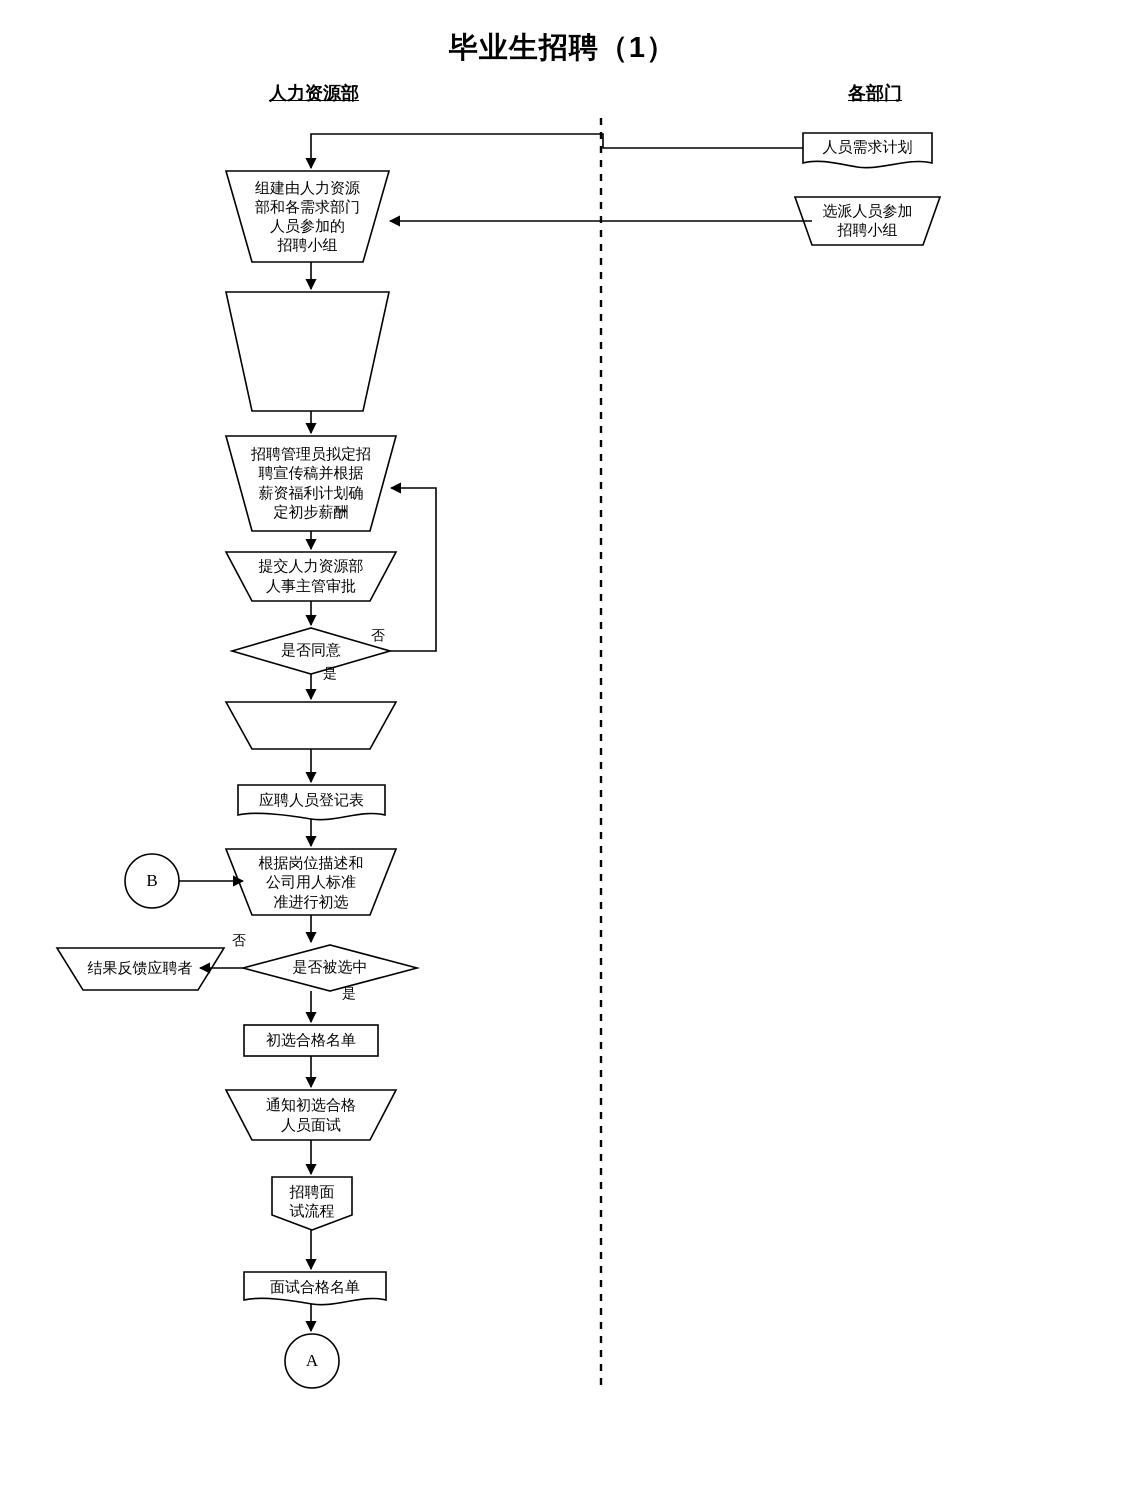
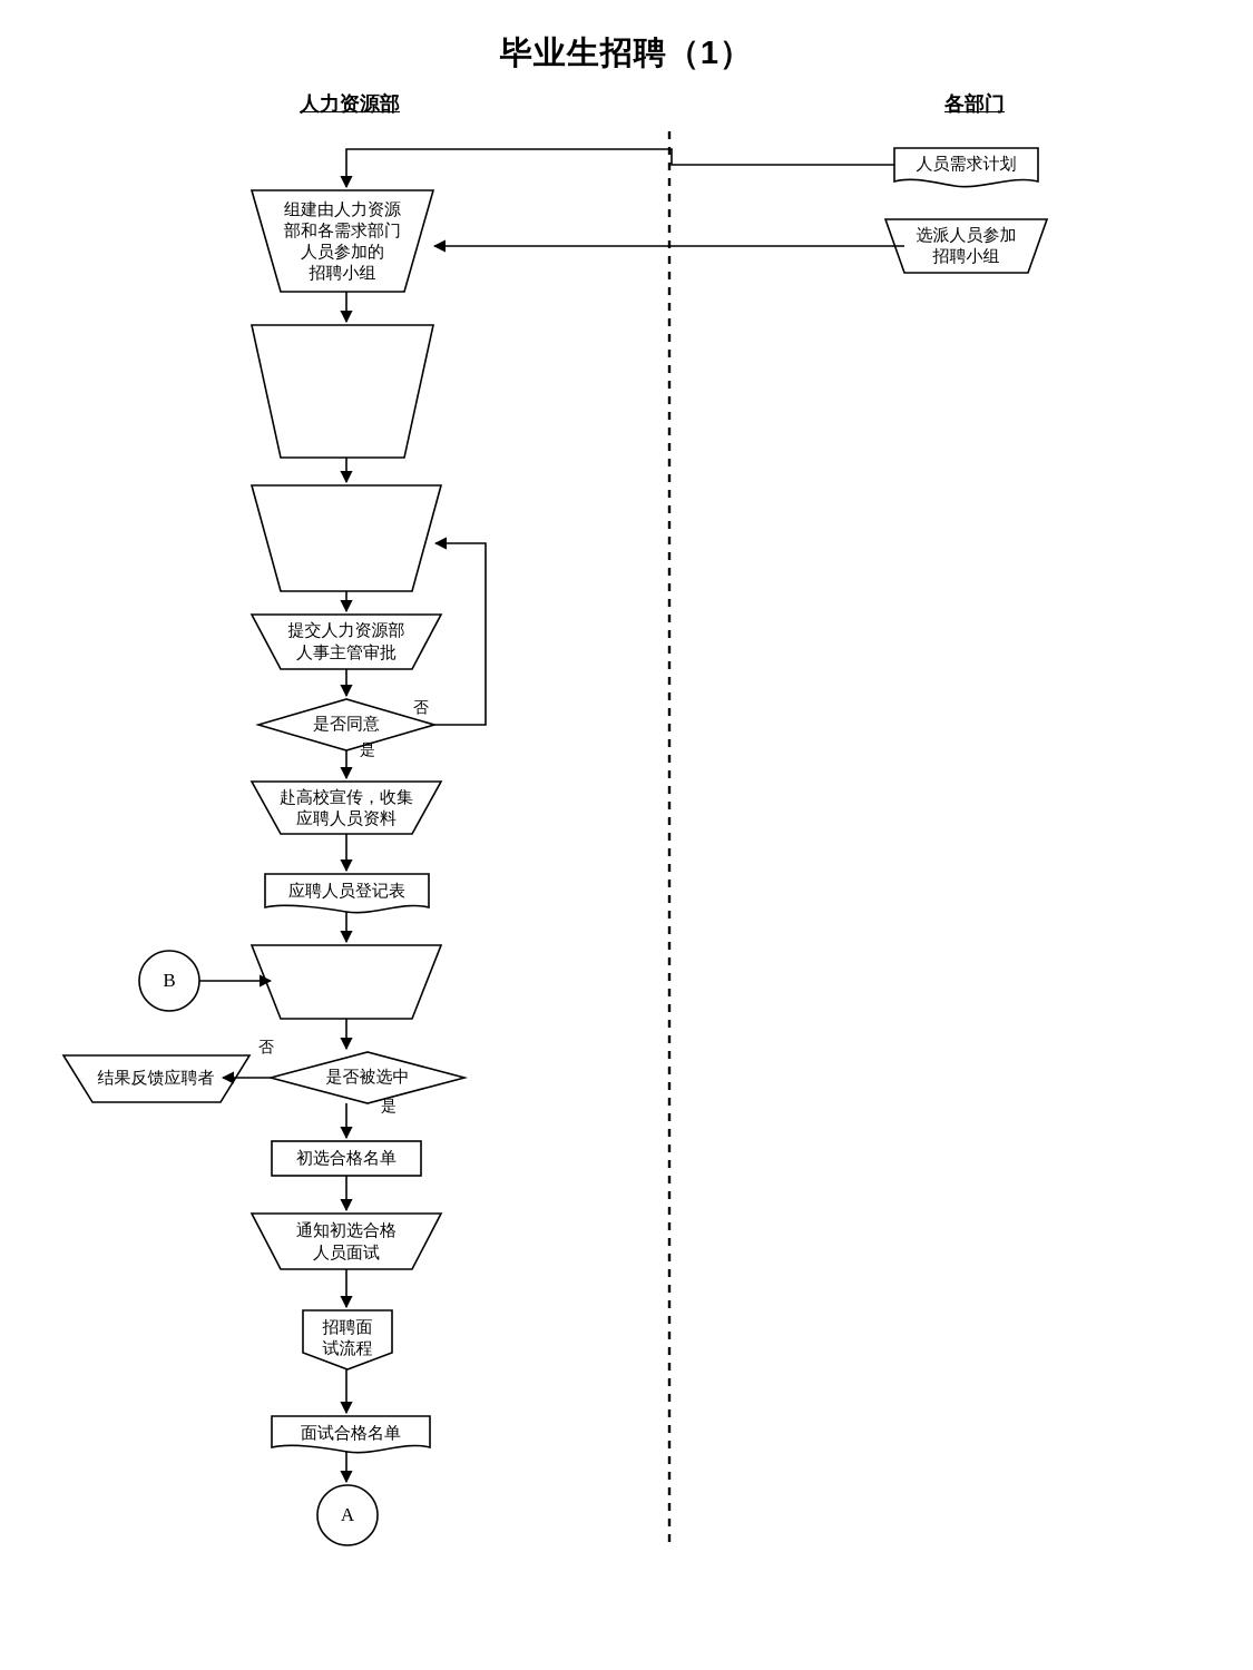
  毕业生招聘（1）
  人力资源部
  各部门
  人员需求计划
  选派人员参加
  招聘小组
  组建由人力资源
  部和各需求部门
  人员参加的
  招聘小组
- 招聘管理员拟定招
- 聘宣传稿并根据
- 薪资福利计划确
- 定初步薪酬
  提交人力资源部
  人事主管审批
  是否同意
+ 赴高校宣传，收集
+ 应聘人员资料
  应聘人员登记表
  B
- 根据岗位描述和
- 公司用人标准
- 准进行初选
  是否被选中
  结果反馈应聘者
  初选合格名单
  通知初选合格
  人员面试
  招聘面
  试流程
  面试合格名单
  A
  否
  是
  否
  是
